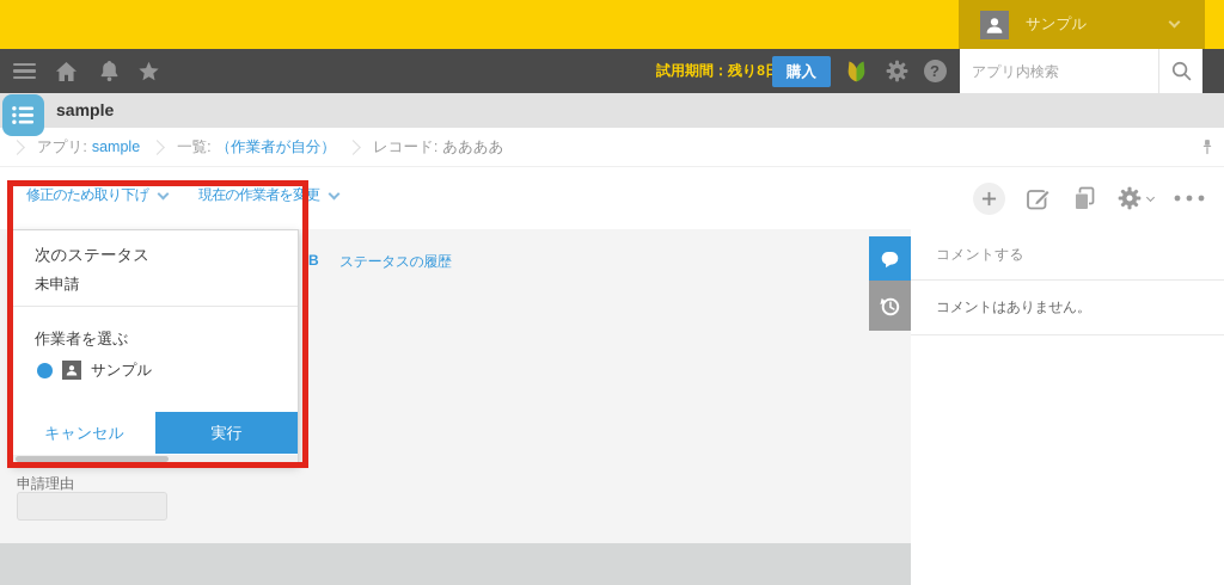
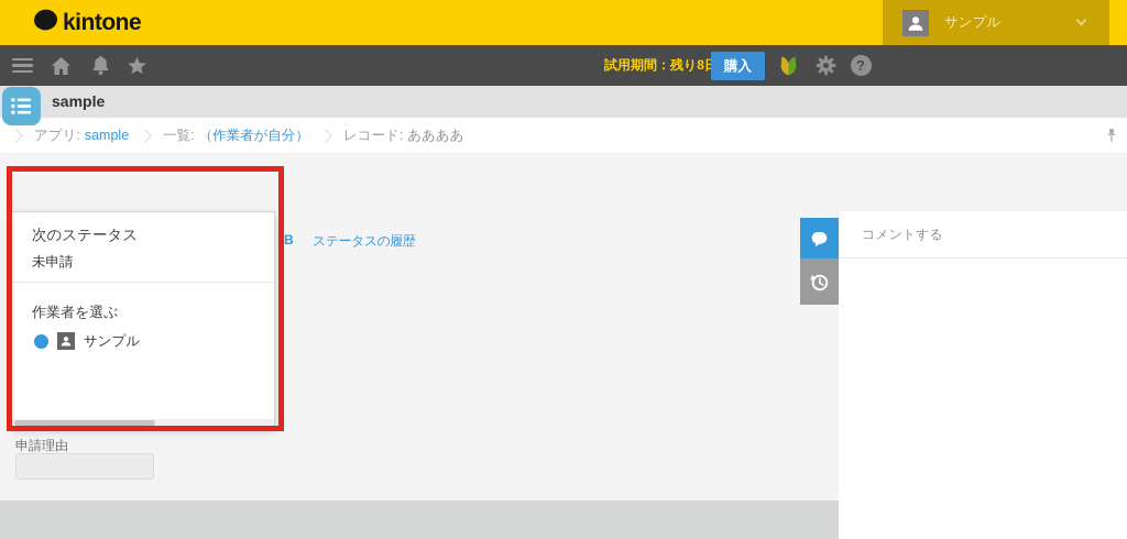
+ kintone
  サンプル
  試用期間：残り8
  購入
  ?
- アプリ内検索
  sample
  アプリ:
  sample
  一覧:
  （作業者が自分）
  レコード:
  ああああ
- 修正のため取り下げ
- 現在の作業者を変更
  B
  ステータスの履歴
  申請理由
  コメントする
- コメントはありません。
  次のステータス
  未申請
  作業者を選ぶ
  サンプル
- キャンセル
- 実行
